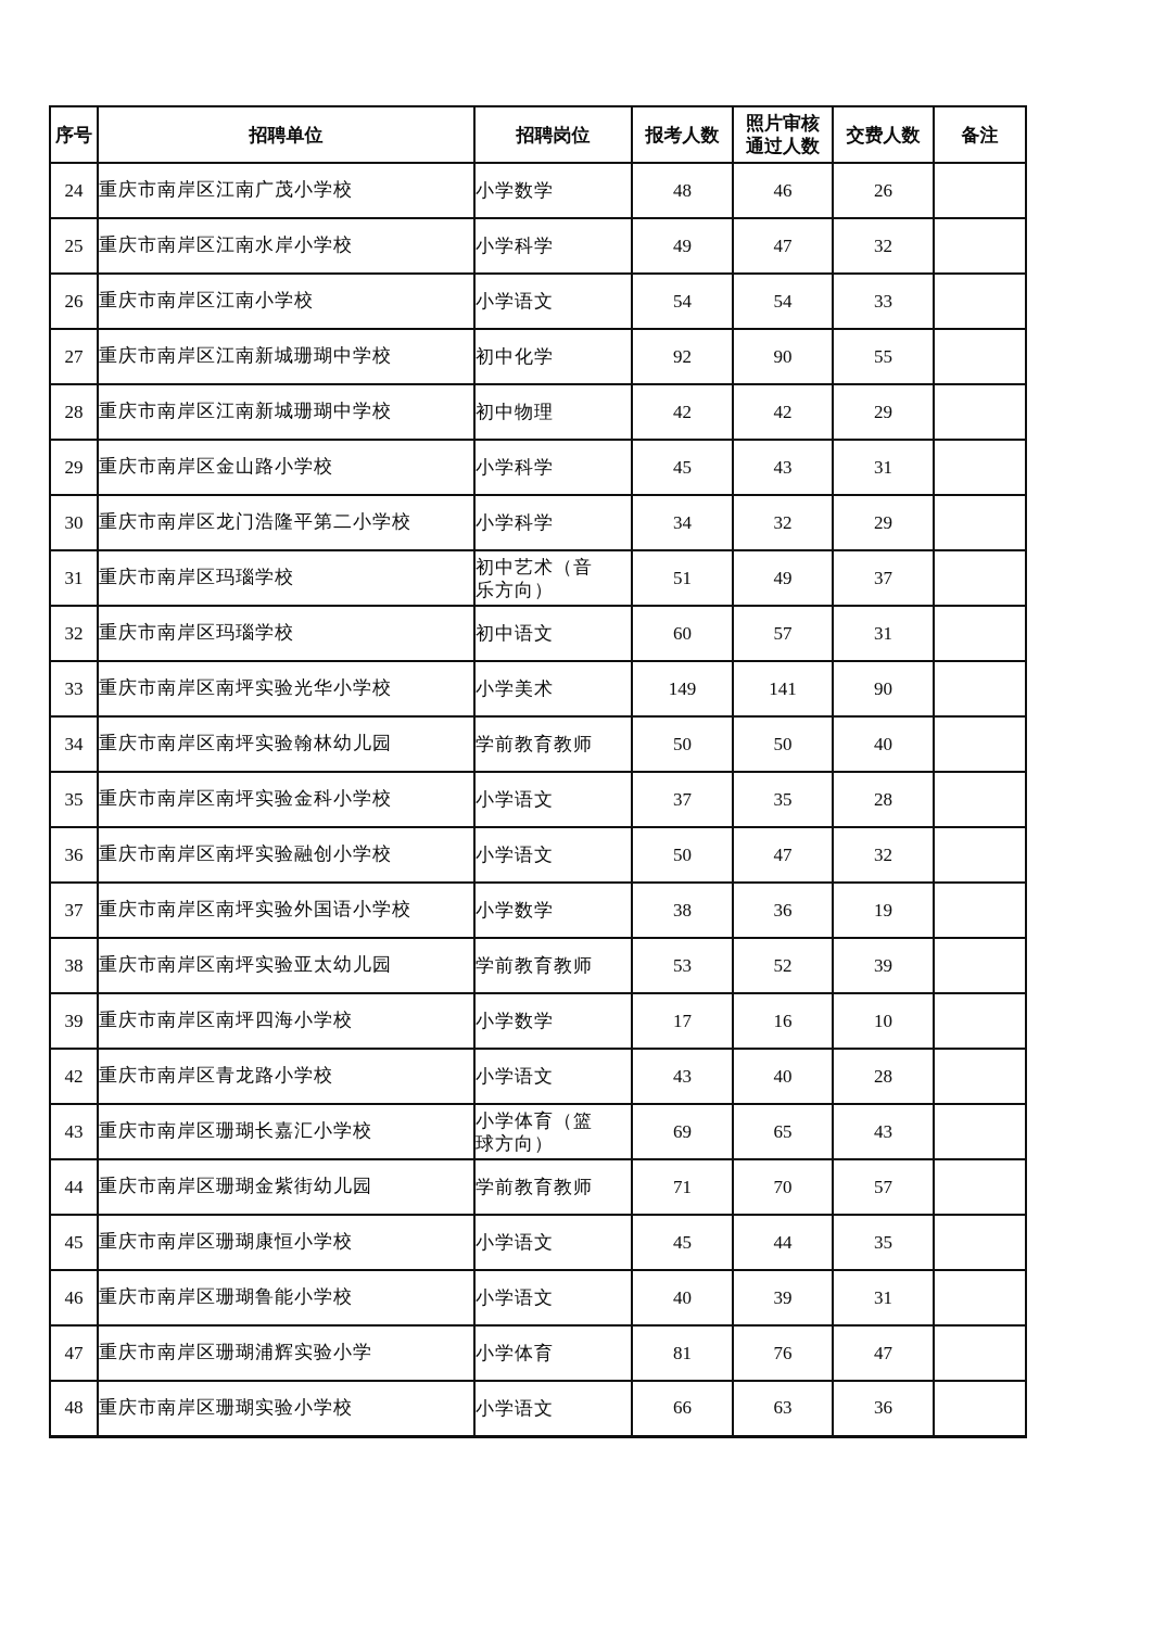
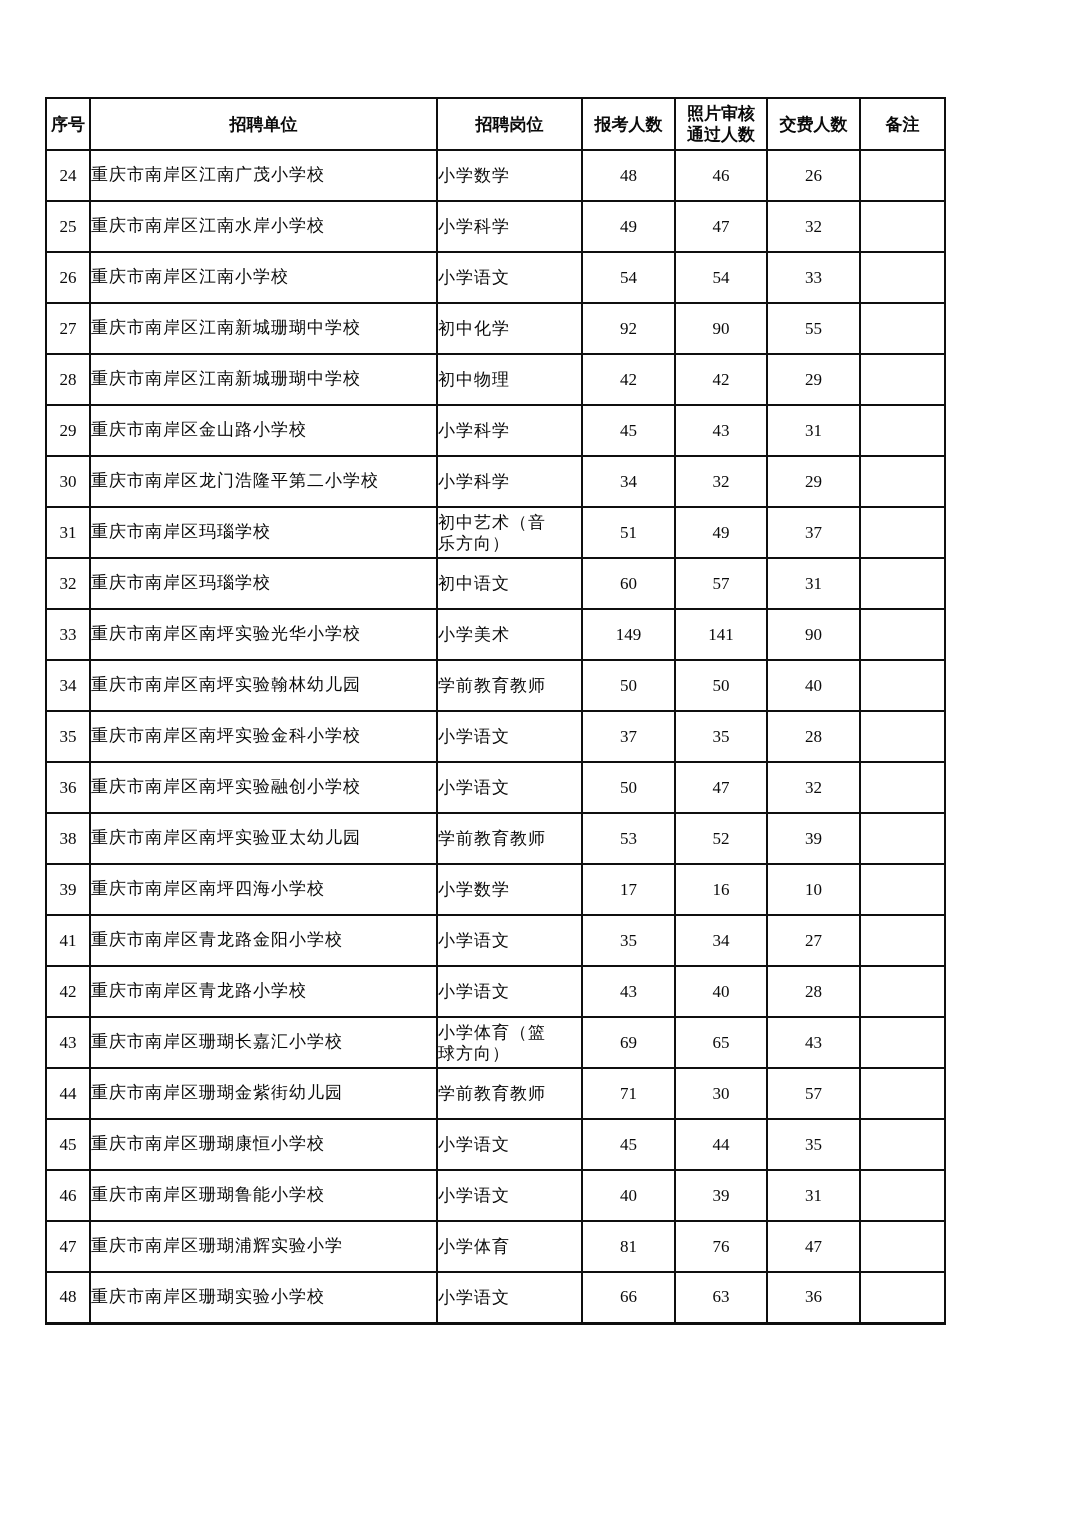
  序号	招聘单位	招聘岗位	报考人数	照片审核 通过人数	交费人数	备注
  24	重庆市南岸区江南广茂小学校	小学数学	48	46	26
  25	重庆市南岸区江南水岸小学校	小学科学	49	47	32
  26	重庆市南岸区江南小学校	小学语文	54	54	33
  27	重庆市南岸区江南新城珊瑚中学校	初中化学	92	90	55
  28	重庆市南岸区江南新城珊瑚中学校	初中物理	42	42	29
  29	重庆市南岸区金山路小学校	小学科学	45	43	31
  30	重庆市南岸区龙门浩隆平第二小学校	小学科学	34	32	29
  31	重庆市南岸区玛瑙学校	初中艺术（音 乐方向）	51	49	37
  32	重庆市南岸区玛瑙学校	初中语文	60	57	31
  33	重庆市南岸区南坪实验光华小学校	小学美术	149	141	90
  34	重庆市南岸区南坪实验翰林幼儿园	学前教育教师	50	50	40
  35	重庆市南岸区南坪实验金科小学校	小学语文	37	35	28
  36	重庆市南岸区南坪实验融创小学校	小学语文	50	47	32
- 37	重庆市南岸区南坪实验外国语小学校	小学数学	38	36	19
  38	重庆市南岸区南坪实验亚太幼儿园	学前教育教师	53	52	39
  39	重庆市南岸区南坪四海小学校	小学数学	17	16	10
+ 41	重庆市南岸区青龙路金阳小学校	小学语文	35	34	27
  42	重庆市南岸区青龙路小学校	小学语文	43	40	28
  43	重庆市南岸区珊瑚长嘉汇小学校	小学体育（篮 球方向）	69	65	43
- 44	重庆市南岸区珊瑚金紫街幼儿园	学前教育教师	71	70	57
+ 44	重庆市南岸区珊瑚金紫街幼儿园	学前教育教师	71	30	57
  45	重庆市南岸区珊瑚康恒小学校	小学语文	45	44	35
  46	重庆市南岸区珊瑚鲁能小学校	小学语文	40	39	31
  47	重庆市南岸区珊瑚浦辉实验小学	小学体育	81	76	47
  48	重庆市南岸区珊瑚实验小学校	小学语文	66	63	36
